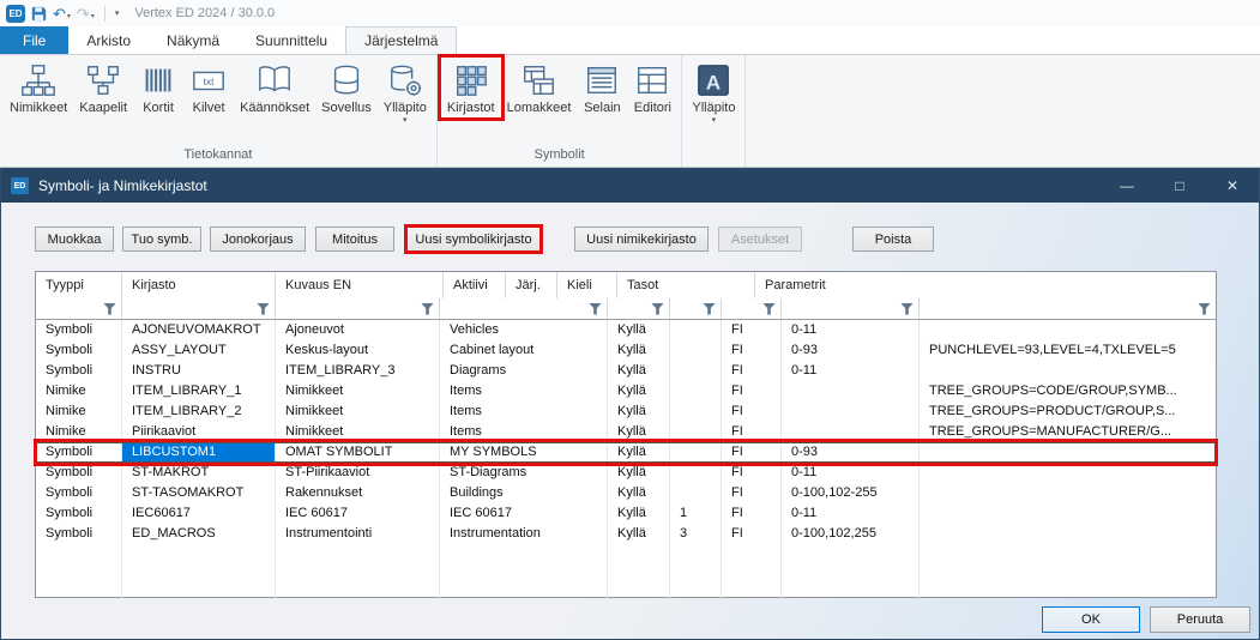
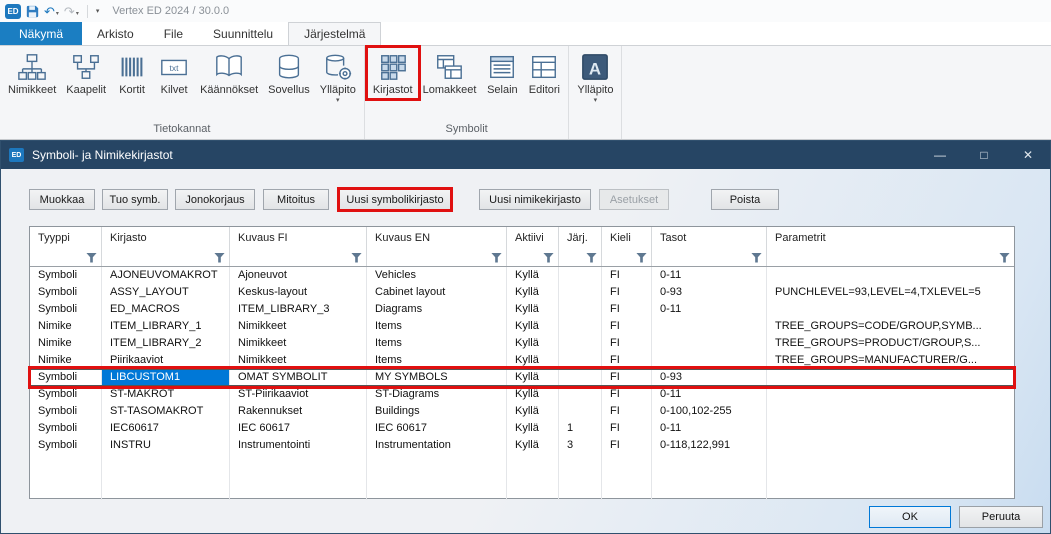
  ED
  ↶
  ↷
  Vertex ED 2024 / 30.0.0
- File
+ Näkymä
  Arkisto
- Näkymä
+ File
  Suunnittelu
  Järjestelmä
  Nimikkeet
  Kaapelit
  Kortit
  txt
  Kilvet
  Käännökset
  Sovellus
  Ylläpito
  Tietokannat
  Kirjastot
  Lomakkeet
  Selain
  Editori
  Symbolit
  A
  Ylläpito
  Symboli- ja Nimikekirjastot
  —
  □
  ✕
  Muokkaa
  Tuo symb.
  Jonokorjaus
  Mitoitus
  Uusi symbolikirjasto
  Uusi nimikekirjasto
  Asetukset
  Poista
  Tyyppi
  Kirjasto
+ Kuvaus FI
  Kuvaus EN
  Aktiivi
  Järj.
  Kieli
  Tasot
  Parametrit
  Symboli
  AJONEUVOMAKROT
  Ajoneuvot
  Vehicles
  Kyllä
  FI
  0-11
  Symboli
  ASSY_LAYOUT
  Keskus-layout
  Cabinet layout
  Kyllä
  FI
  0-93
  PUNCHLEVEL=93,LEVEL=4,TXLEVEL=5
  Symboli
- INSTRU
+ ED_MACROS
  ITEM_LIBRARY_3
  Diagrams
  Kyllä
  FI
  0-11
  Nimike
  ITEM_LIBRARY_1
  Nimikkeet
  Items
  Kyllä
  FI
  TREE_GROUPS=CODE/GROUP,SYMB...
  Nimike
  ITEM_LIBRARY_2
  Nimikkeet
  Items
  Kyllä
  FI
  TREE_GROUPS=PRODUCT/GROUP,S...
  Nimike
  Piirikaaviot
  Nimikkeet
  Items
  Kyllä
  FI
  TREE_GROUPS=MANUFACTURER/G...
  Symboli
  LIBCUSTOM1
  OMAT SYMBOLIT
  MY SYMBOLS
  Kyllä
  FI
  0-93
  Symboli
  ST-MAKROT
  ST-Piirikaaviot
  ST-Diagrams
  Kyllä
  FI
  0-11
  Symboli
  ST-TASOMAKROT
  Rakennukset
  Buildings
  Kyllä
  FI
  0-100,102-255
  Symboli
  IEC60617
  IEC 60617
  IEC 60617
  Kyllä
  1
  FI
  0-11
  Symboli
- ED_MACROS
+ INSTRU
  Instrumentointi
  Instrumentation
  Kyllä
  3
  FI
- 0-100,102,255
+ 0-118,122,991
  OK
  Peruuta
